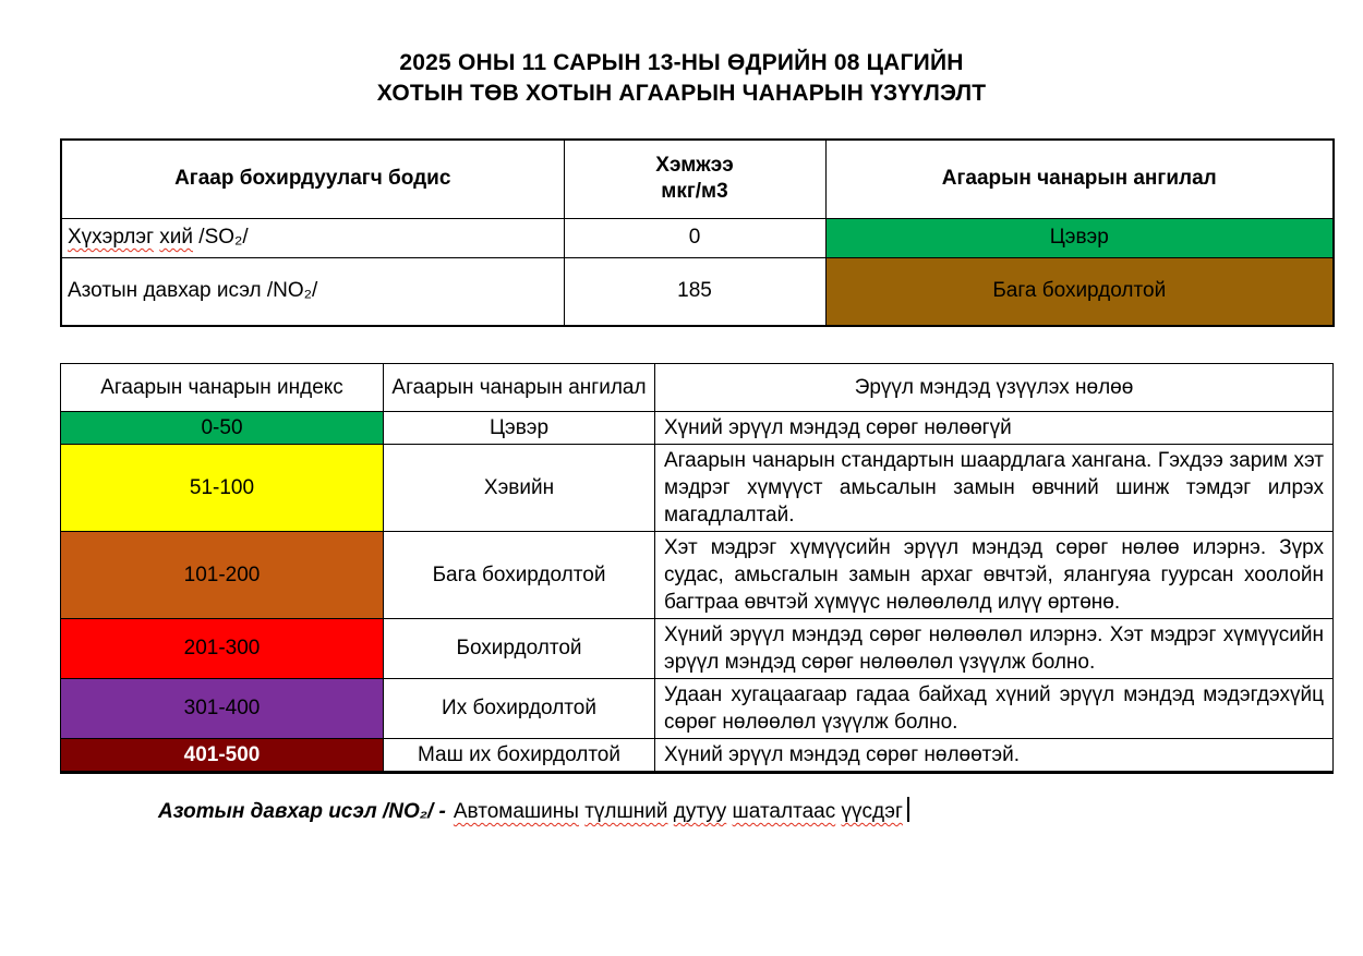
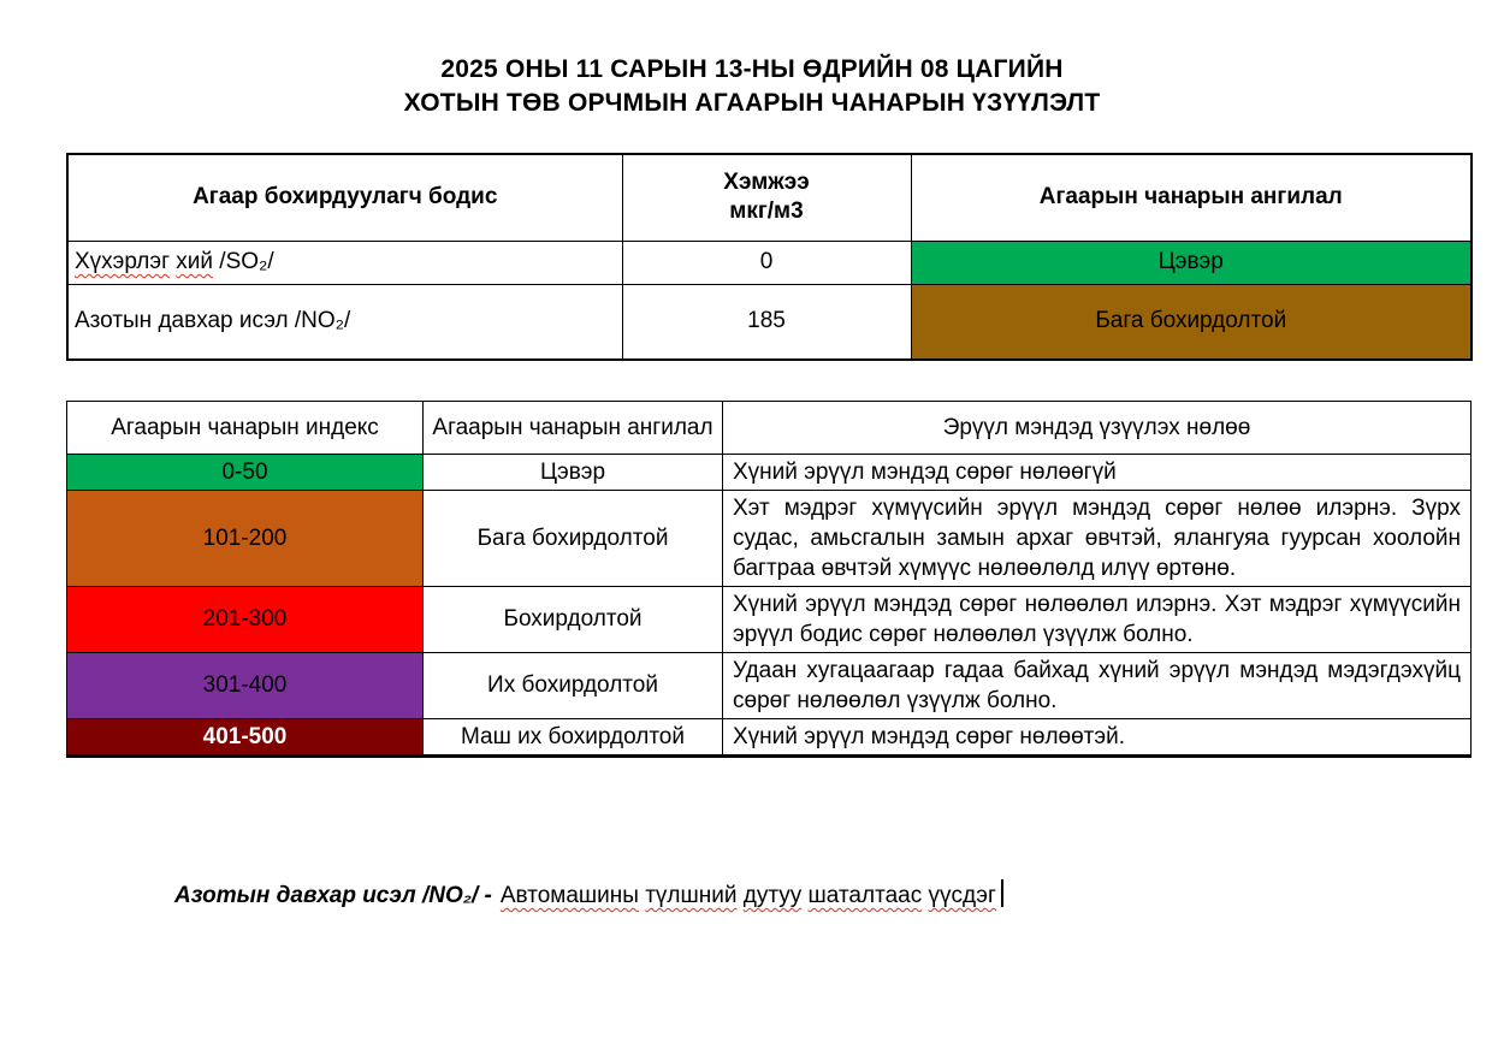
  2025 ОНЫ 11 САРЫН 13-НЫ ӨДРИЙН 08 ЦАГИЙН
- ХОТЫН ТӨВ ХОТЫН АГААРЫН ЧАНАРЫН ҮЗҮҮЛЭЛТ
+ ХОТЫН ТӨВ ОРЧМЫН АГААРЫН ЧАНАРЫН ҮЗҮҮЛЭЛТ
  Агаар бохирдуулагч бодис	Хэмжээ мкг/м3	Агаарын чанарын ангилал
  Хүхэрлэг хий /SO₂/	0	Цэвэр
  Азотын давхар исэл /NO₂/	185	Бага бохирдолтой
  Агаарын чанарын индекс	Агаарын чанарын ангилал	Эрүүл мэндэд үзүүлэх нөлөө
  0-50	Цэвэр	Хүний эрүүл мэндэд сөрөг нөлөөгүй
- 51-100	Хэвийн	Агаарын чанарын стандартын шаардлага хангана. Гэхдээ зарим хэт мэдрэг хүмүүст амьсалын замын өвчний шинж тэмдэг илрэх магадлалтай.
  101-200	Бага бохирдолтой	Хэт мэдрэг хүмүүсийн эрүүл мэндэд сөрөг нөлөө илэрнэ. Зүрх судас, амьсгалын замын архаг өвчтэй, ялангуяа гуурсан хоолойн багтраа өвчтэй хүмүүс нөлөөлөлд илүү өртөнө.
- 201-300	Бохирдолтой	Хүний эрүүл мэндэд сөрөг нөлөөлөл илэрнэ. Хэт мэдрэг хүмүүсийн эрүүл мэндэд сөрөг нөлөөлөл үзүүлж болно.
+ 201-300	Бохирдолтой	Хүний эрүүл мэндэд сөрөг нөлөөлөл илэрнэ. Хэт мэдрэг хүмүүсийн эрүүл бодис сөрөг нөлөөлөл үзүүлж болно.
  301-400	Их бохирдолтой	Удаан хугацаагаар гадаа байхад хүний эрүүл мэндэд мэдэгдэхүйц сөрөг нөлөөлөл үзүүлж болно.
  401-500	Маш их бохирдолтой	Хүний эрүүл мэндэд сөрөг нөлөөтэй.
  Азотын давхар исэл /NO₂/ - Автомашины түлшний дутуу шаталтаас үүсдэг
